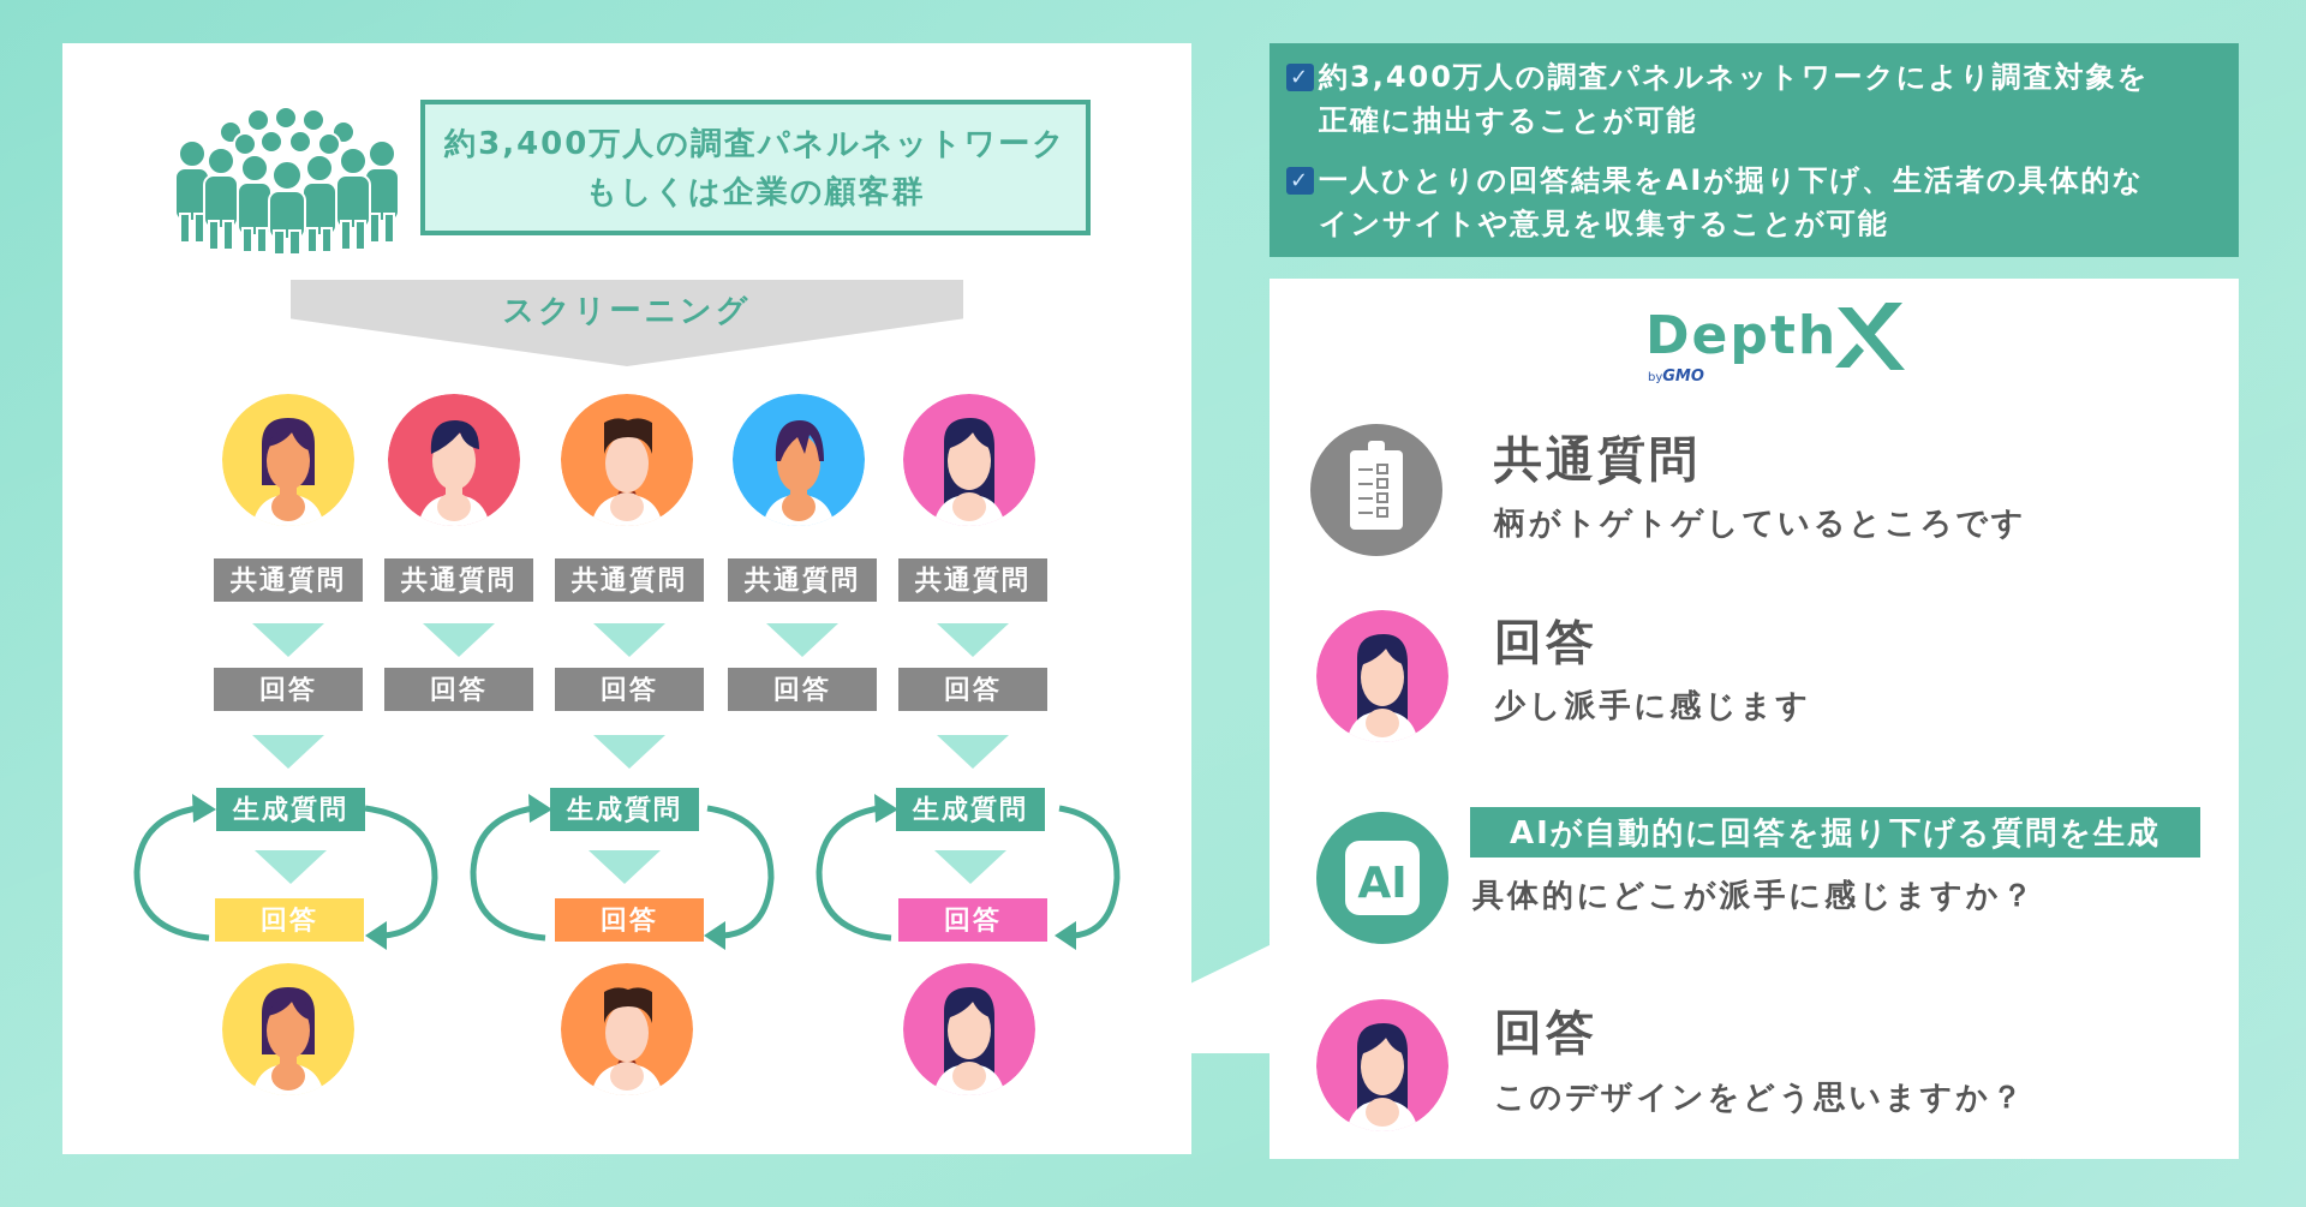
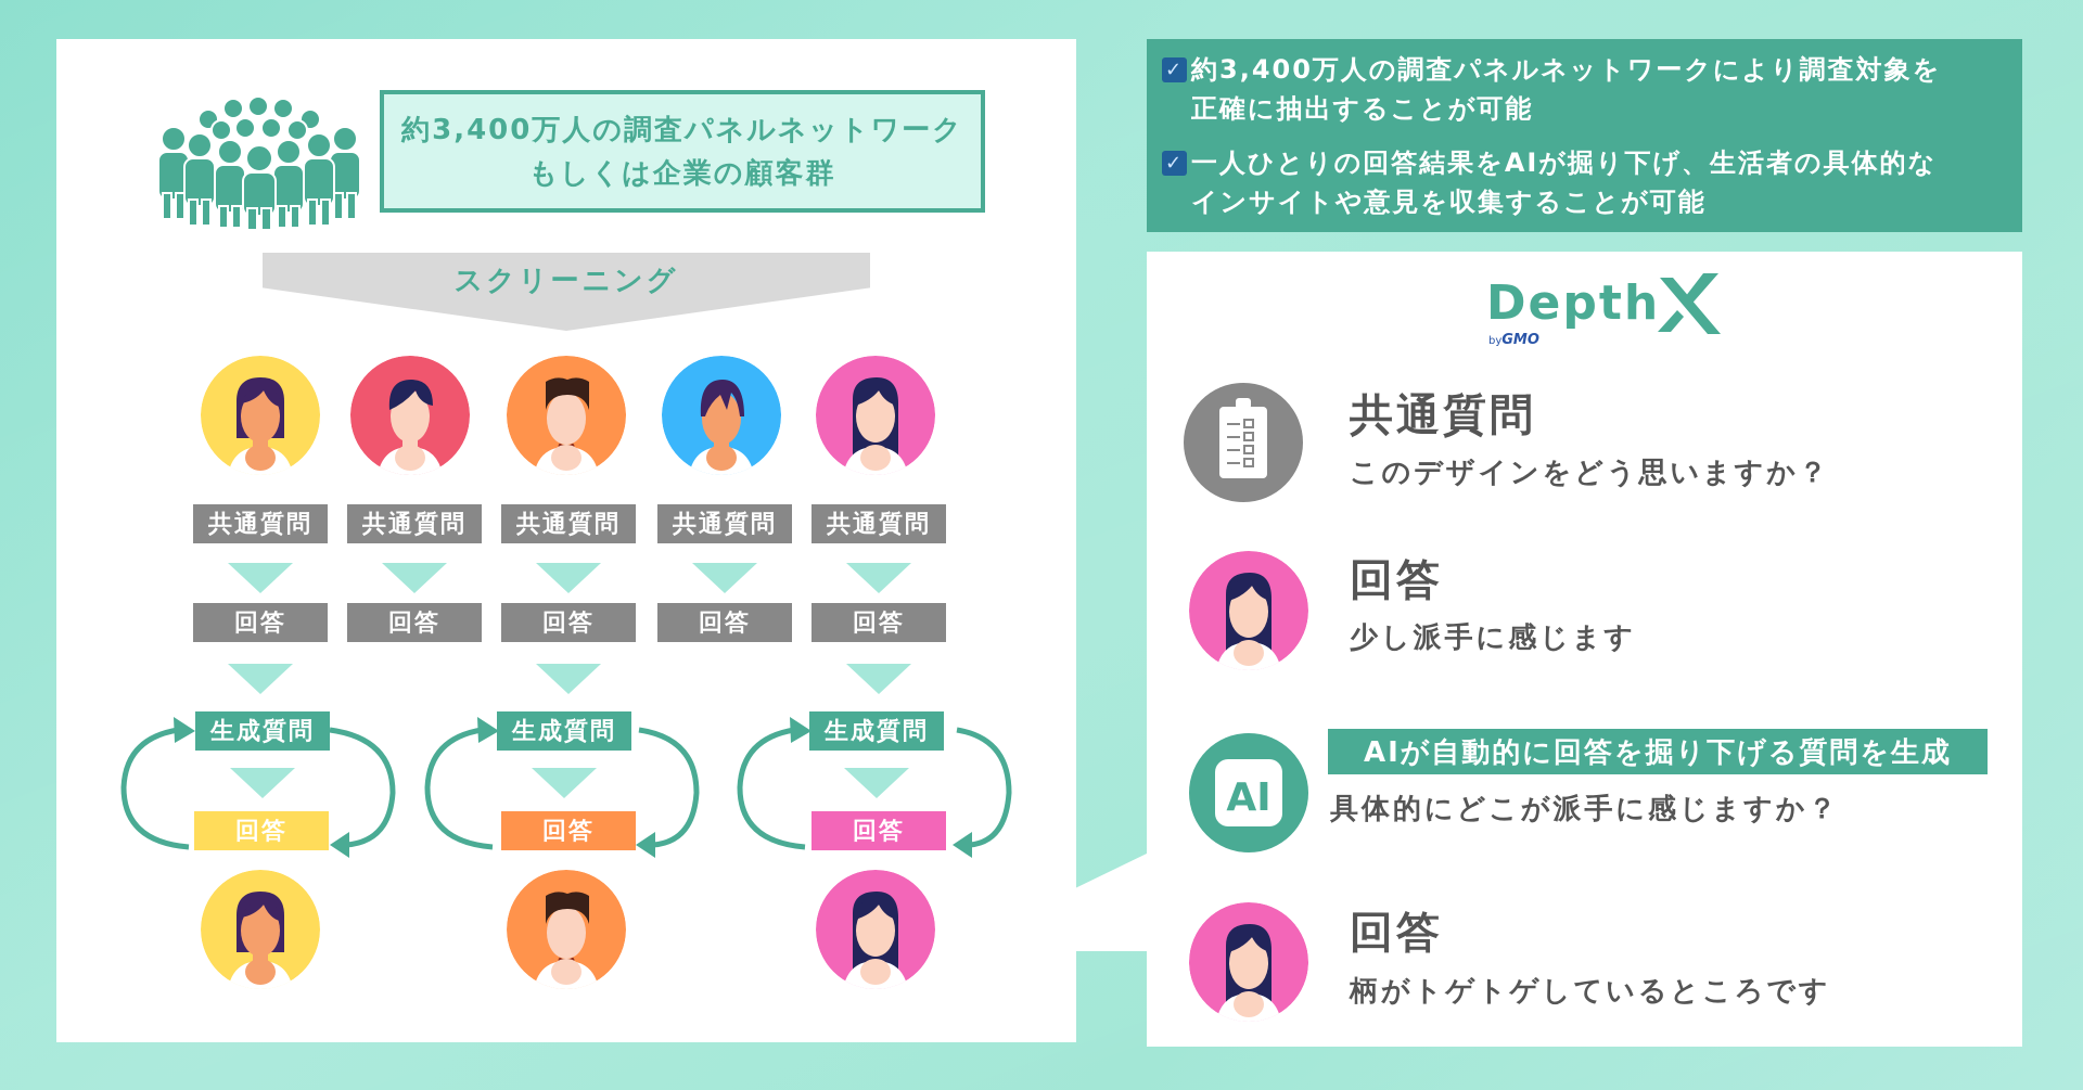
  約3,400万人の調査パネルネットワーク
  もしくは企業の顧客群
  スクリーニング
  共通質問
  共通質問
  共通質問
  共通質問
  共通質問
  回答
  回答
  回答
  回答
  回答
  生成質問
  生成質問
  生成質問
  回答
  回答
  回答
  ✓
  約3,400万人の調査パネルネットワークにより調査対象を
  正確に抽出することが可能
  ✓
  一人ひとりの回答結果をAIが掘り下げ、生活者の具体的な
  インサイトや意見を収集することが可能
  Depth
  byGMO
  共通質問
- 柄がトゲトゲしているところです
+ このデザインをどう思いますか？
  回答
  少し派手に感じます
  AI
  AIが自動的に回答を掘り下げる質問を生成
  具体的にどこが派手に感じますか？
  回答
- このデザインをどう思いますか？
+ 柄がトゲトゲしているところです
